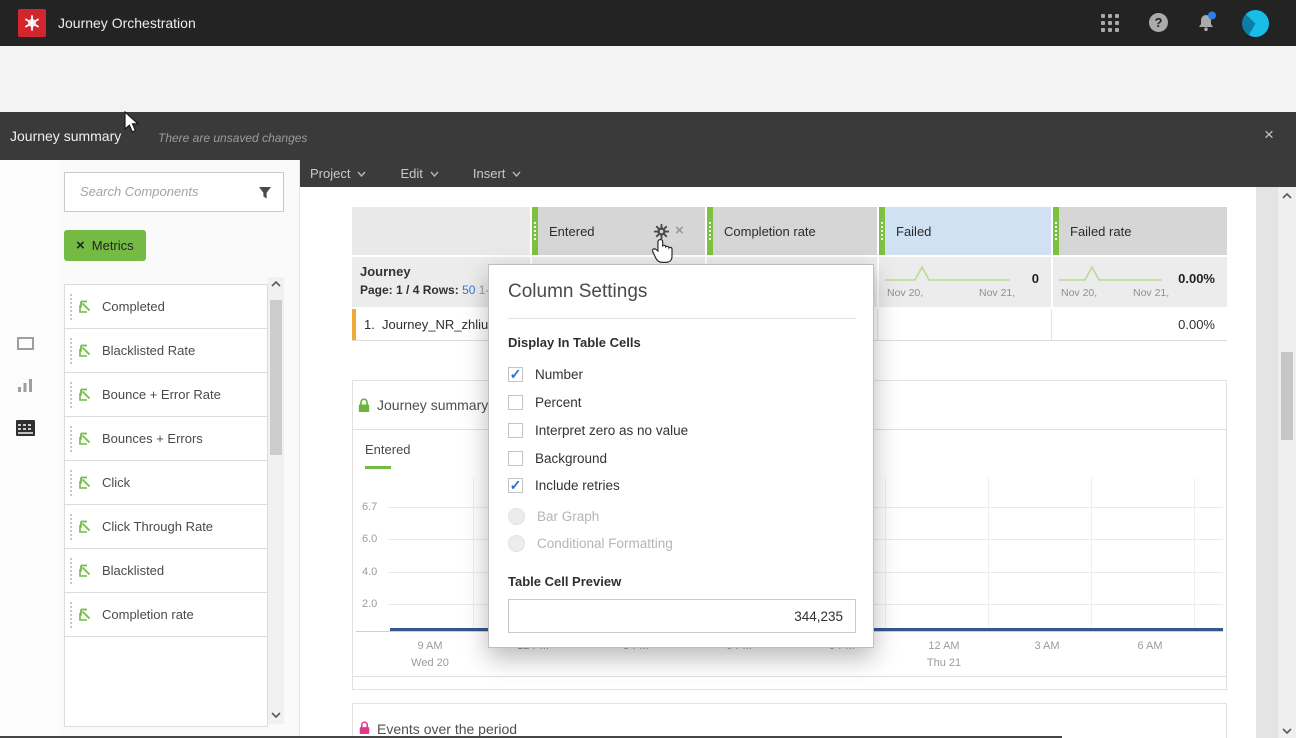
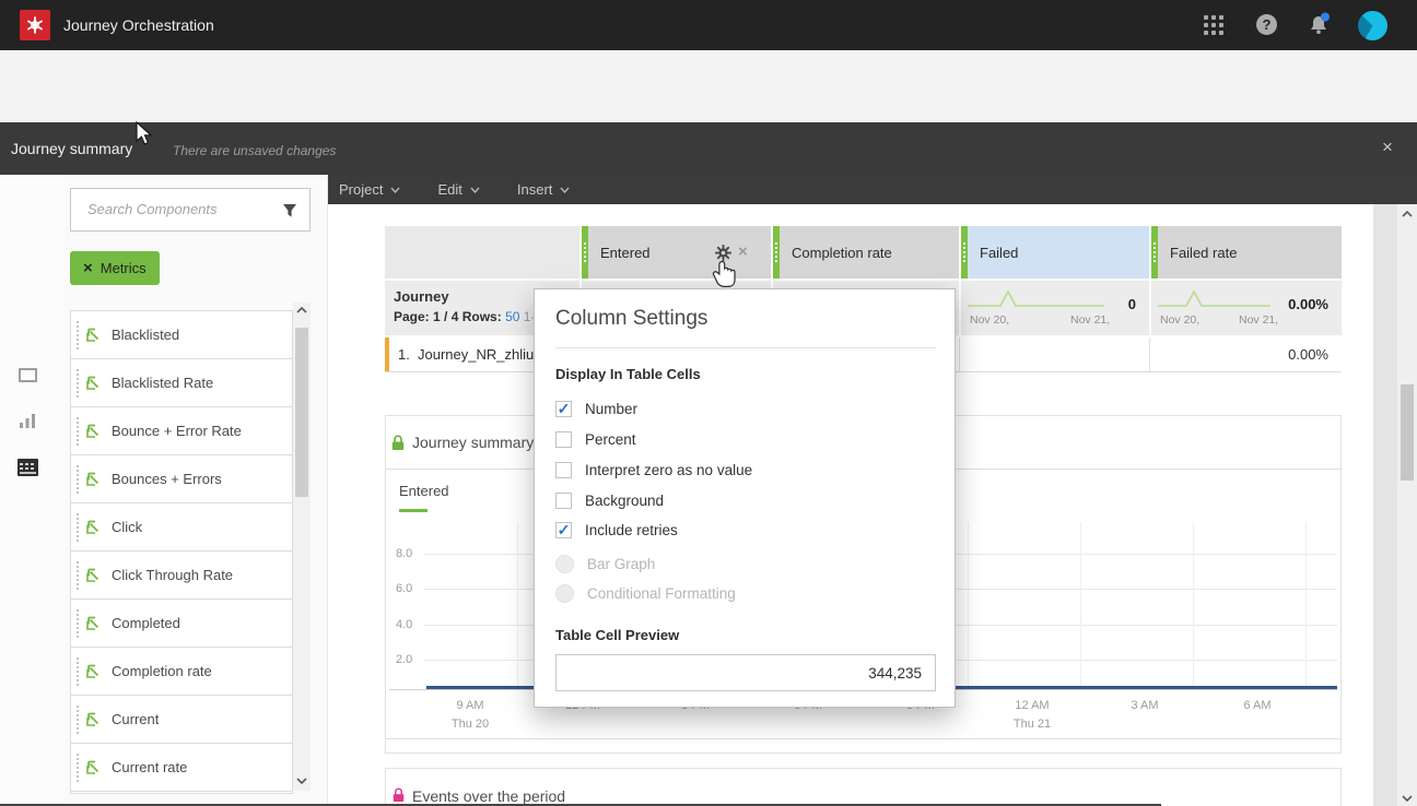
  Journey Orchestration
  ?
  Journey summary
  There are unsaved changes
  ×
  Search Components
  ×
  Metrics
- Completed
+ Blacklisted
  Blacklisted Rate
  Bounce + Error Rate
  Bounces + Errors
  Click
  Click Through Rate
- Blacklisted
+ Completed
  Completion rate
+ Current
+ Current rate
  Project
  Edit
  Insert
  Entered
  ×
  Completion rate
  Failed
  Failed rate
  Journey
  Page: 1 / 4 Rows: 50 1
  Nov 20,
  Nov 21,
  0
  Nov 20,
  Nov 21,
  0.00%
  1.
  Journey_NR_zhliu
  0.00%
  Journey summary
  Entered
- 6.7
+ 8.0
  6.0
  4.0
  2.0
  9 AM
- Wed 20
+ Thu 20
  12 AM
  Thu 21
  3 AM
  6 AM
  Events over the period
  Column Settings
  Display In Table Cells
  ✓
  Number
  Percent
  Interpret zero as no value
  Background
  ✓
  Include retries
  Bar Graph
  Conditional Formatting
  Table Cell Preview
  344,235
